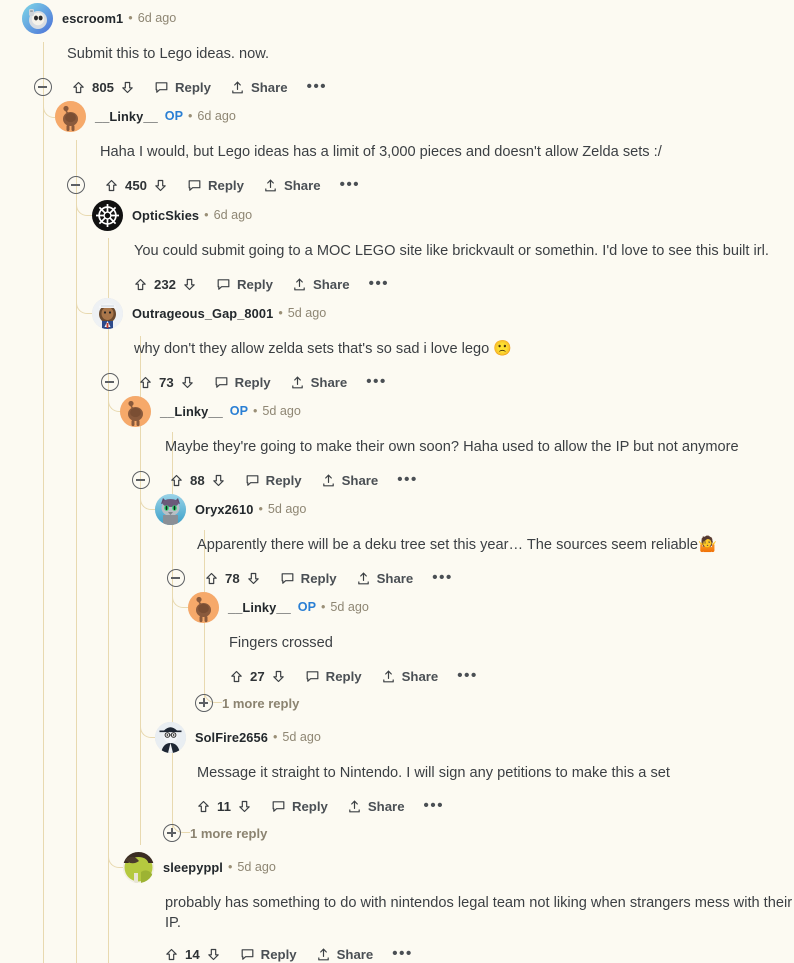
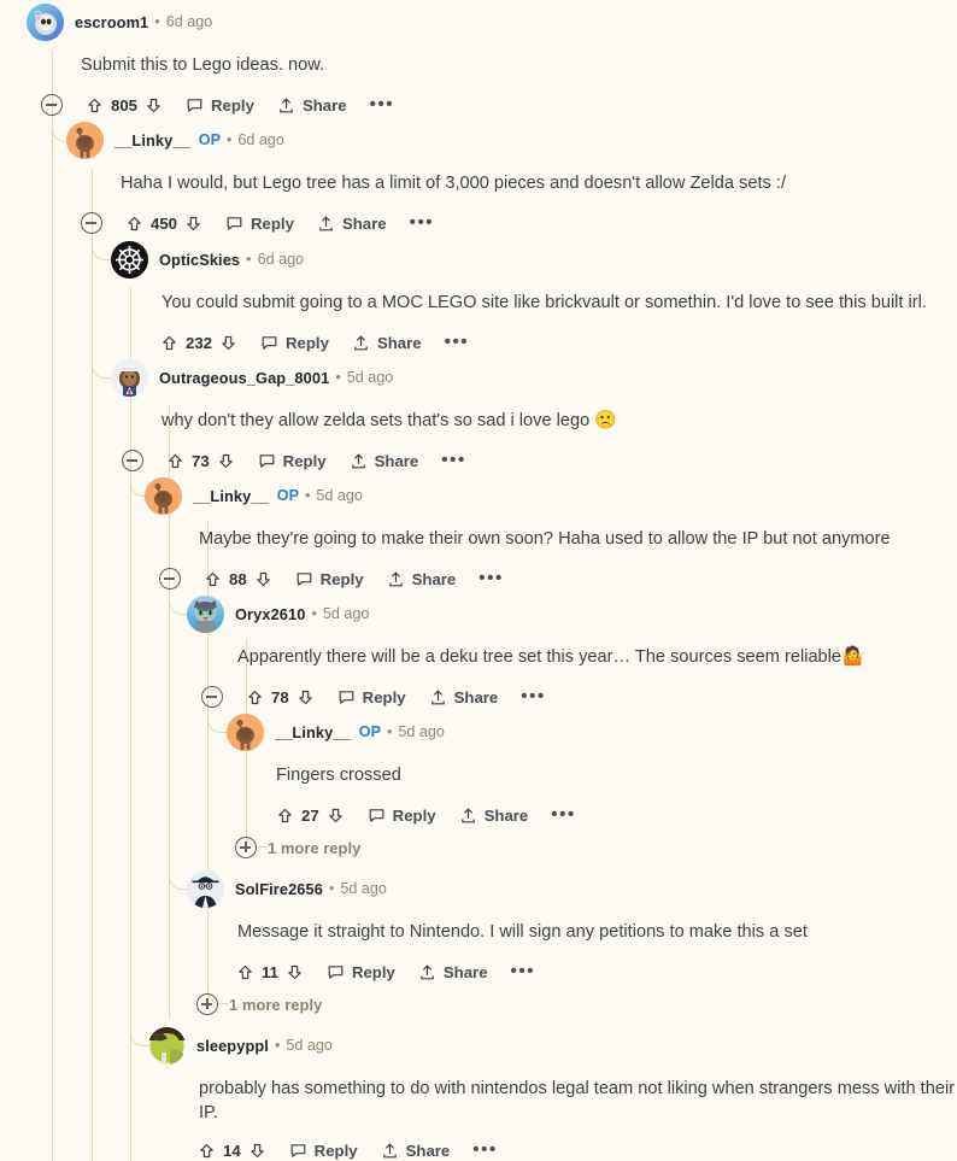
  escroom1
  •
  6d ago
  Submit this to Lego ideas. now.
  805
  Reply
  Share
  •••
  __Linky__
  OP
  •
  6d ago
- Haha I would, but Lego ideas has a limit of 3,000 pieces and doesn't allow Zelda sets :/
+ Haha I would, but Lego tree has a limit of 3,000 pieces and doesn't allow Zelda sets :/
  450
  Reply
  Share
  •••
  OpticSkies
  •
  6d ago
  You could submit going to a MOC LEGO site like brickvault or somethin. I'd love to see this built irl.
  232
  Reply
  Share
  •••
  Outrageous_Gap_8001
  •
  5d ago
  why don't they allow zelda sets that's so sad i love lego 🙁
  73
  Reply
  Share
  •••
  __Linky__
  OP
  •
  5d ago
  Maybe they're going to make their own soon? Haha used to allow the IP but not anymore
  88
  Reply
  Share
  •••
  Oryx2610
  •
  5d ago
  Apparently there will be a deku tree set this year… The sources seem reliable🤷
  78
  Reply
  Share
  •••
  __Linky__
  OP
  •
  5d ago
  Fingers crossed
  27
  Reply
  Share
  •••
  1 more reply
  SolFire2656
  •
  5d ago
  Message it straight to Nintendo. I will sign any petitions to make this a set
  11
  Reply
  Share
  •••
  1 more reply
  sleepyppl
  •
  5d ago
  probably has something to do with nintendos legal team not liking when strangers mess with their IP.
  14
  Reply
  Share
  •••
